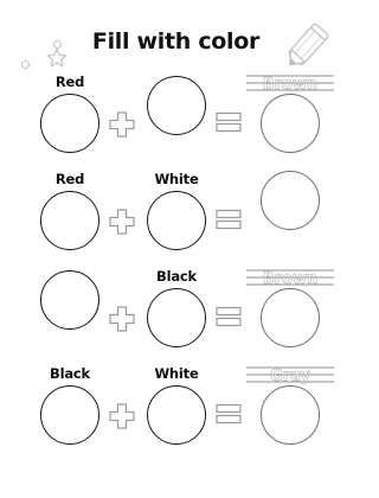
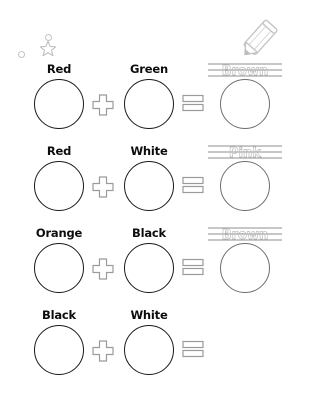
- Fill with color
  Red
+ Green
  Brown
  Red
  White
+ Pink
+ Orange
  Black
  Brown
  Black
  White
- Gray
